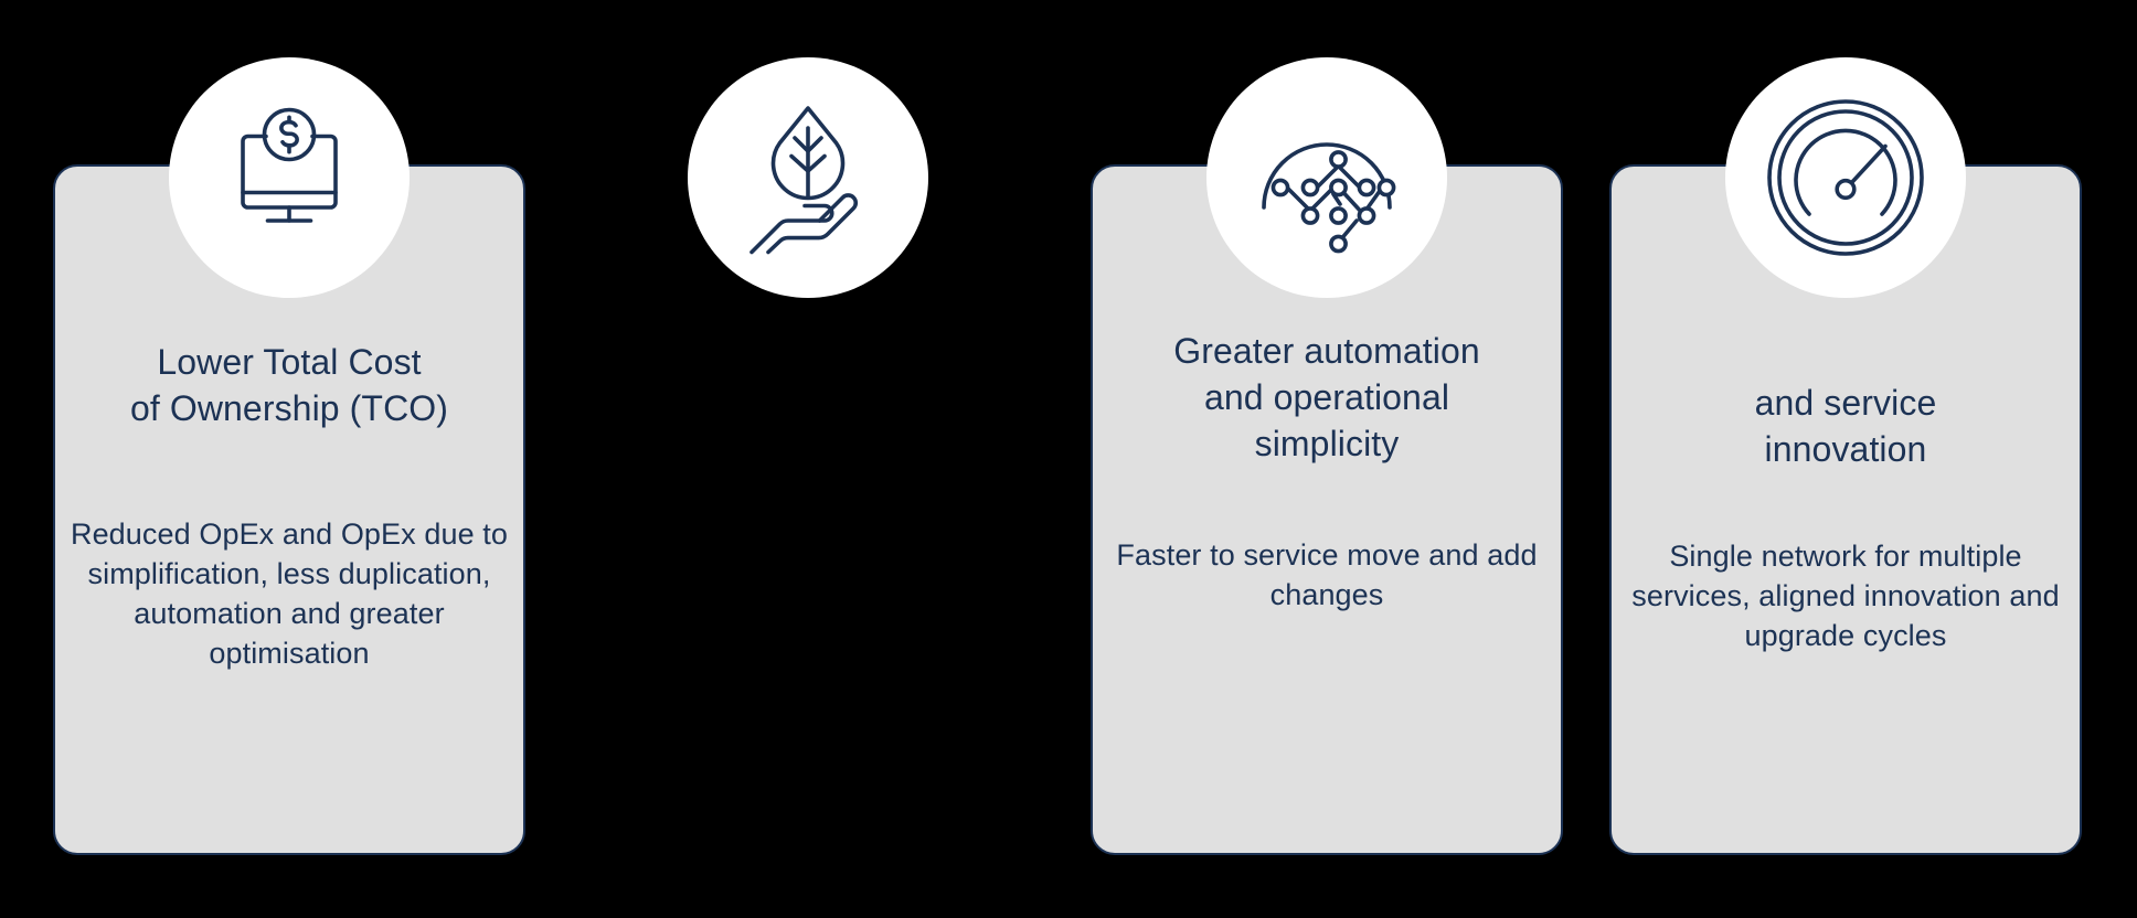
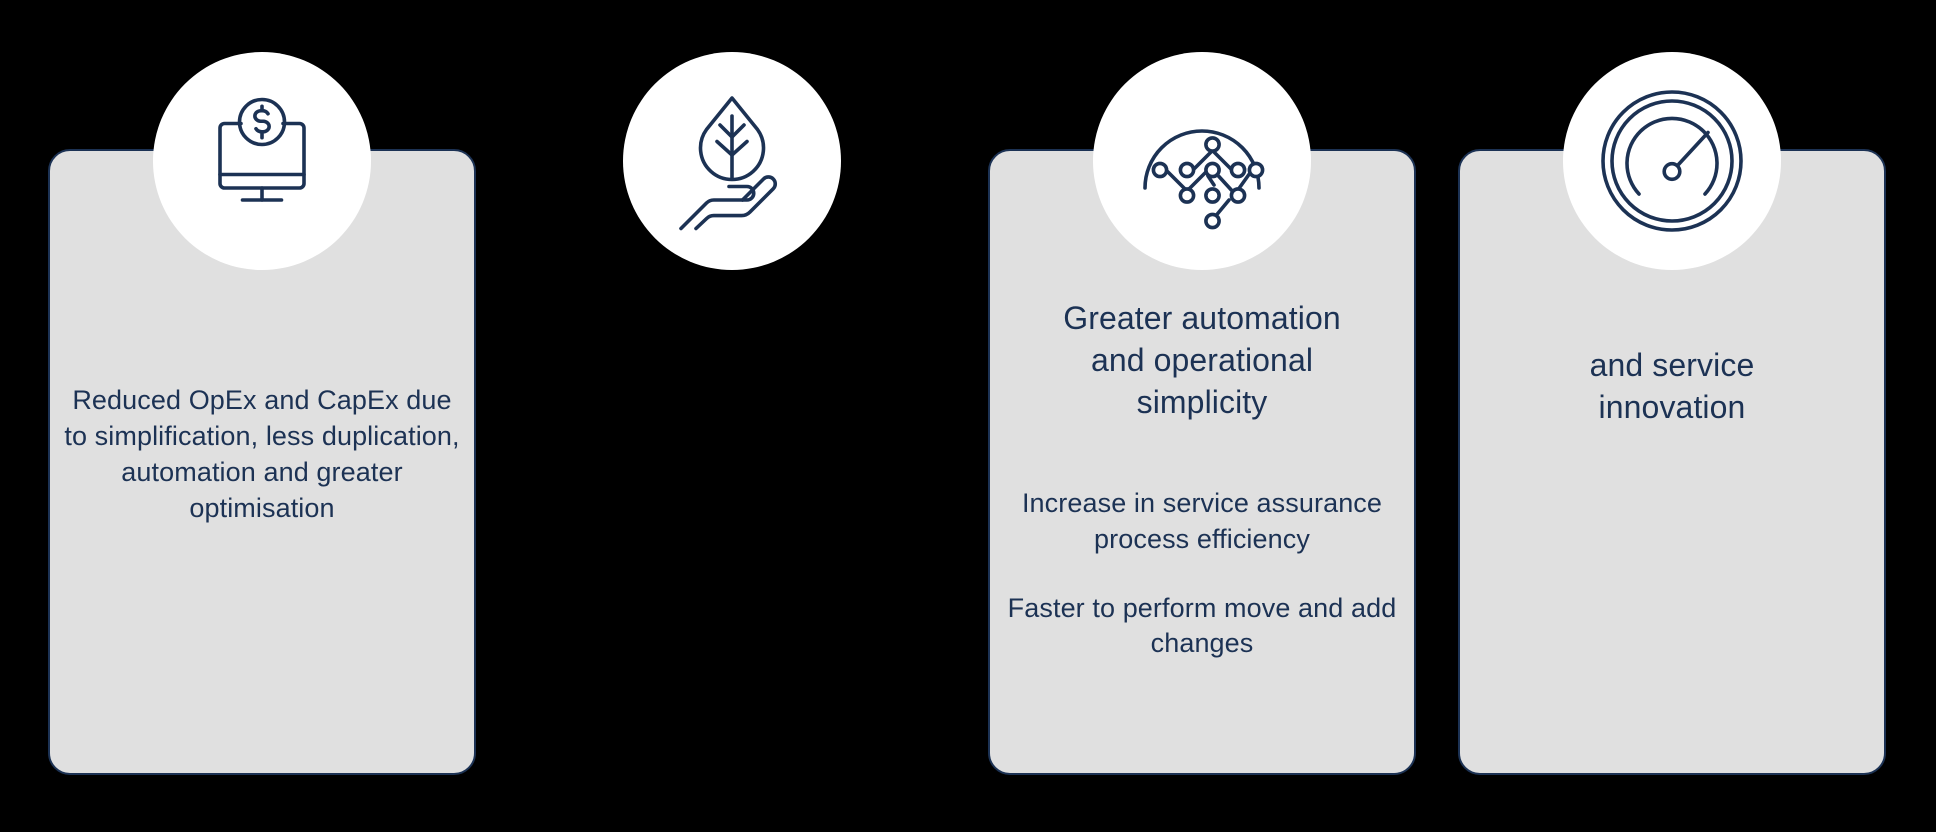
- Lower Total Cost
- of Ownership (TCO)
- Reduced OpEx and OpEx due to simplification, less duplication, automation and greater optimisation
+ Reduced OpEx and CapEx due to simplification, less duplication, automation and greater optimisation
  Greater automation
  and operational
  simplicity
+ Increase in service assurance process efficiency
- Faster to service move and add changes
+ Faster to perform move and add changes
  and service
  innovation
- Single network for multiple services, aligned innovation and upgrade cycles
